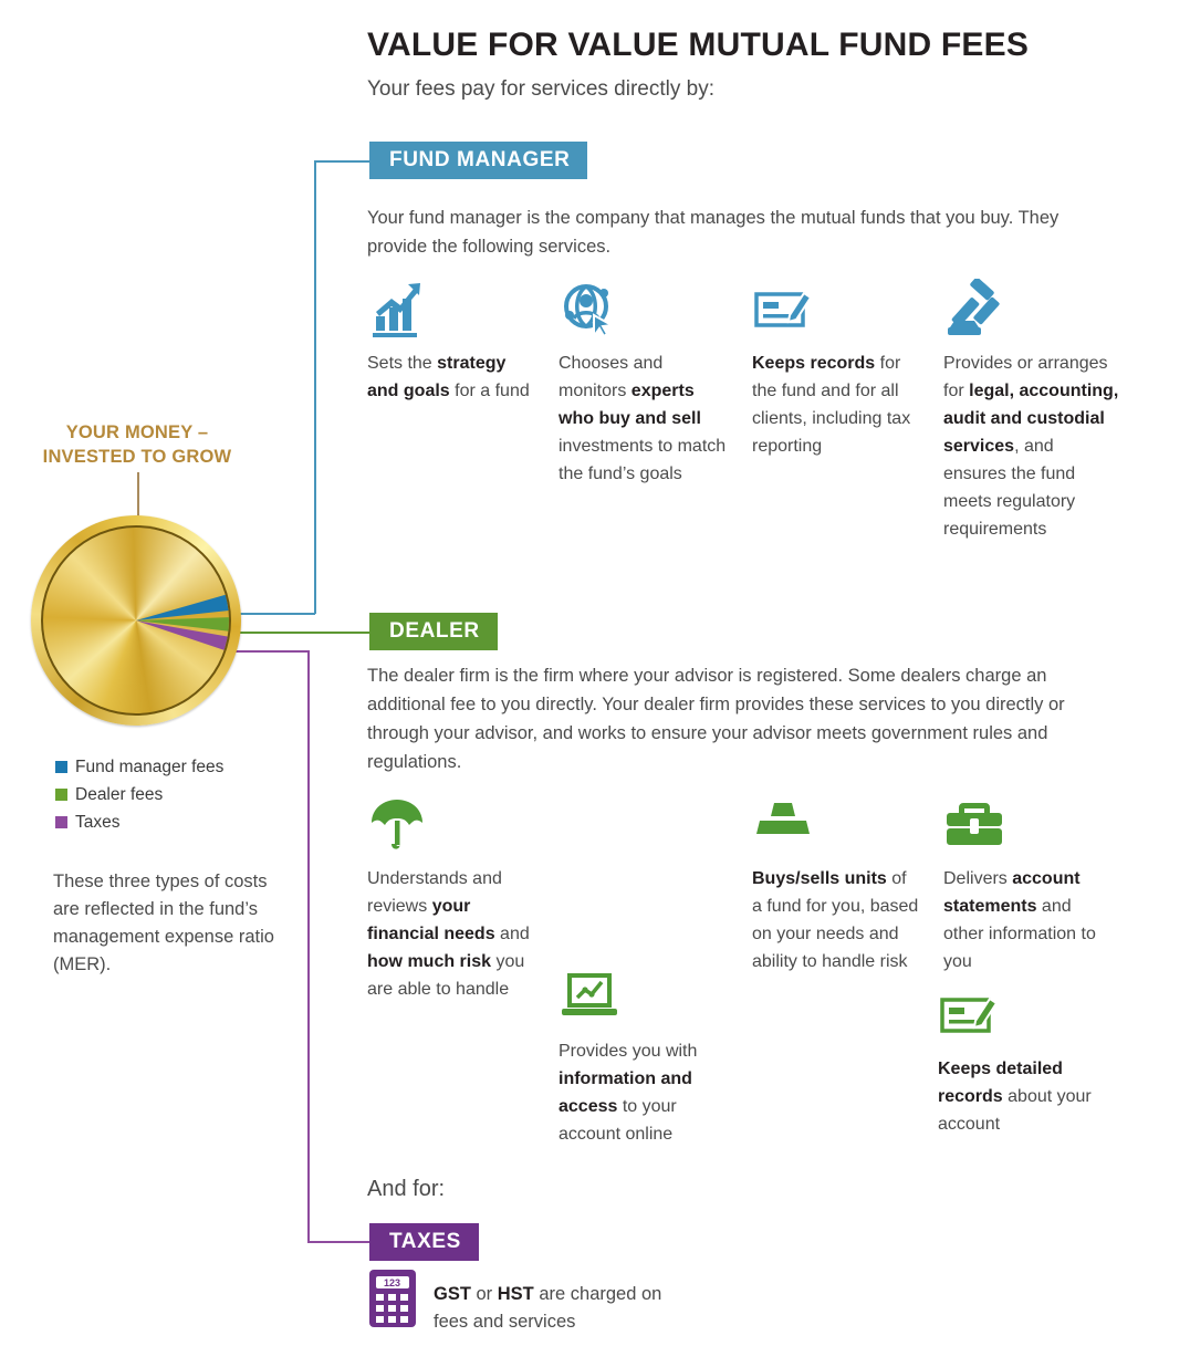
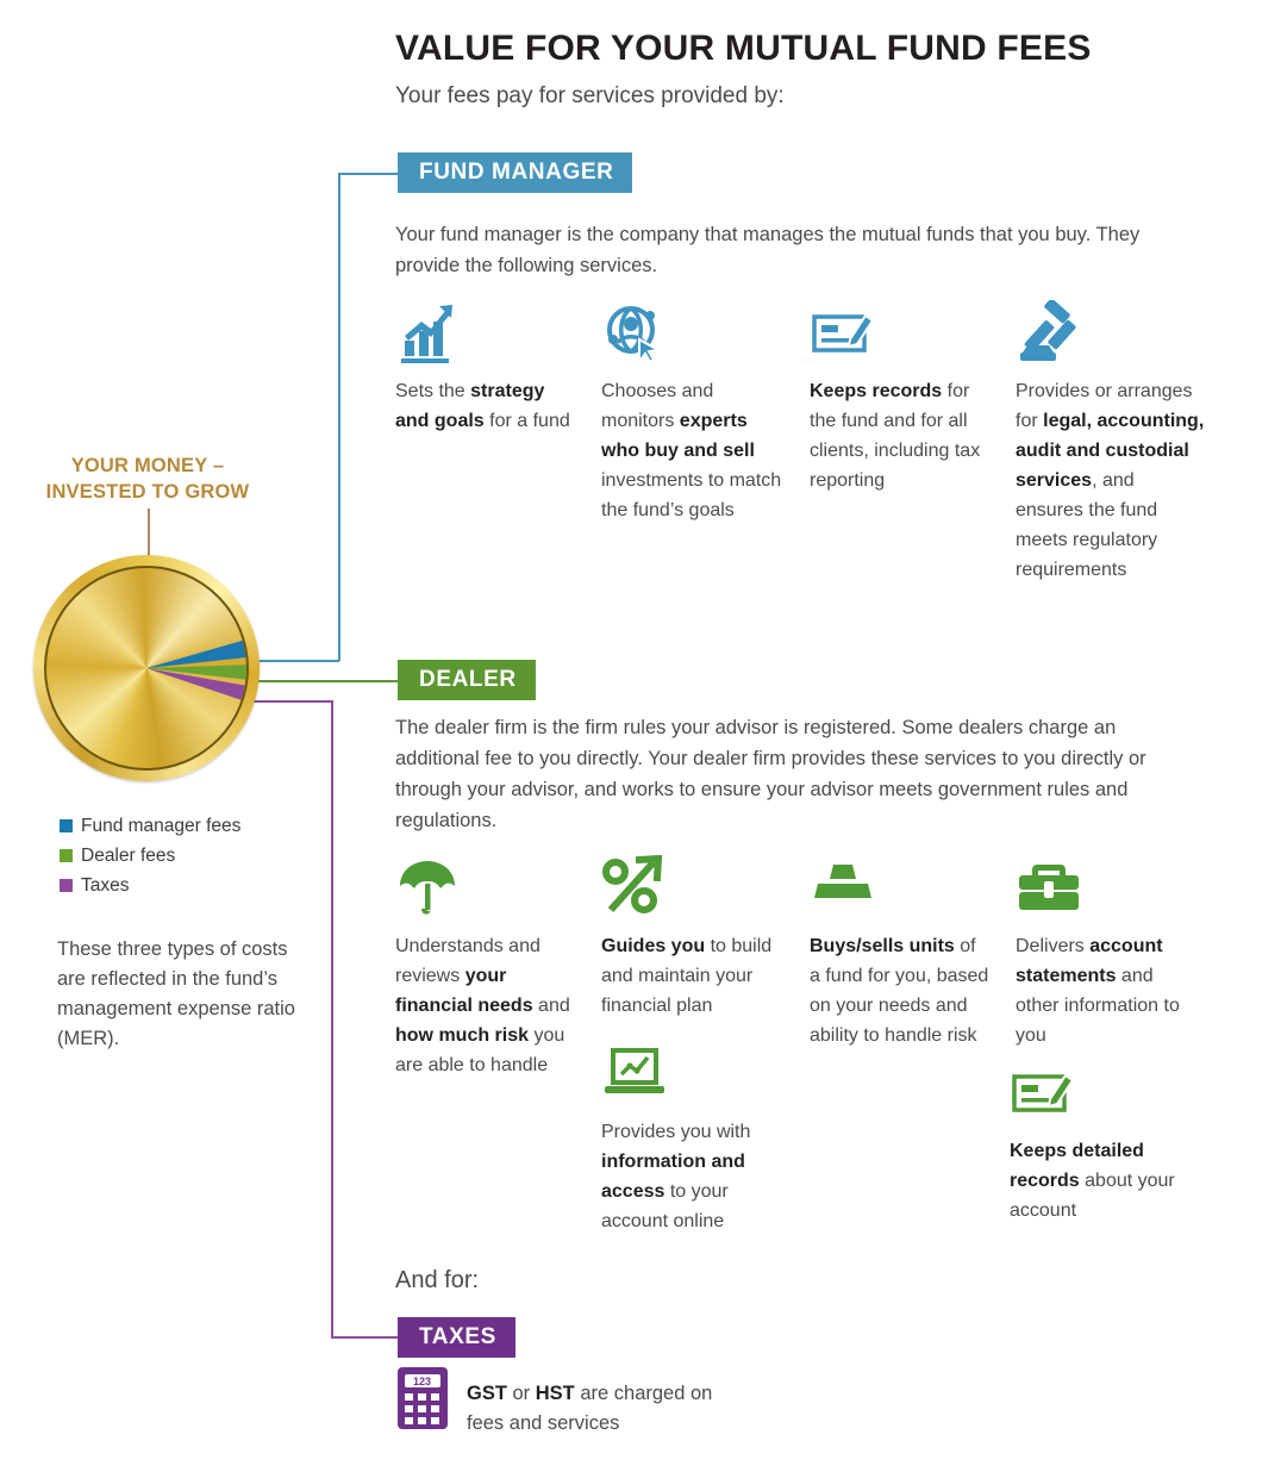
- VALUE FOR VALUE MUTUAL FUND FEES
+ VALUE FOR YOUR MUTUAL FUND FEES
- Your fees pay for services directly by:
+ Your fees pay for services provided by:
  YOUR MONEY –
  INVESTED TO GROW
  Fund manager fees
  Dealer fees
  Taxes
  These three types of costs are reflected in the fund’s management expense ratio (MER).
  FUND MANAGER
  Your fund manager is the company that manages the mutual funds that you buy. They provide the following services.
  Sets the strategy and goals for a fund
  Chooses and monitors experts who buy and sell investments to match the fund’s goals
  Keeps records for the fund and for all clients, including tax reporting
  Provides or arranges for legal, accounting, audit and custodial services, and ensures the fund meets regulatory requirements
  DEALER
- The dealer firm is the firm where your advisor is registered. Some dealers charge an additional fee to you directly. Your dealer firm provides these services to you directly or through your advisor, and works to ensure your advisor meets government rules and regulations.
+ The dealer firm is the firm rules your advisor is registered. Some dealers charge an additional fee to you directly. Your dealer firm provides these services to you directly or through your advisor, and works to ensure your advisor meets government rules and regulations.
  Understands and reviews your financial needs and how much risk you are able to handle
+ Guides you to build and maintain your financial plan
  Buys/sells units of a fund for you, based on your needs and ability to handle risk
  Delivers account statements and other information to you
  Provides you with information and access to your account online
  Keeps detailed records about your account
  And for:
  TAXES
  123
  GST or HST are charged on fees and services
